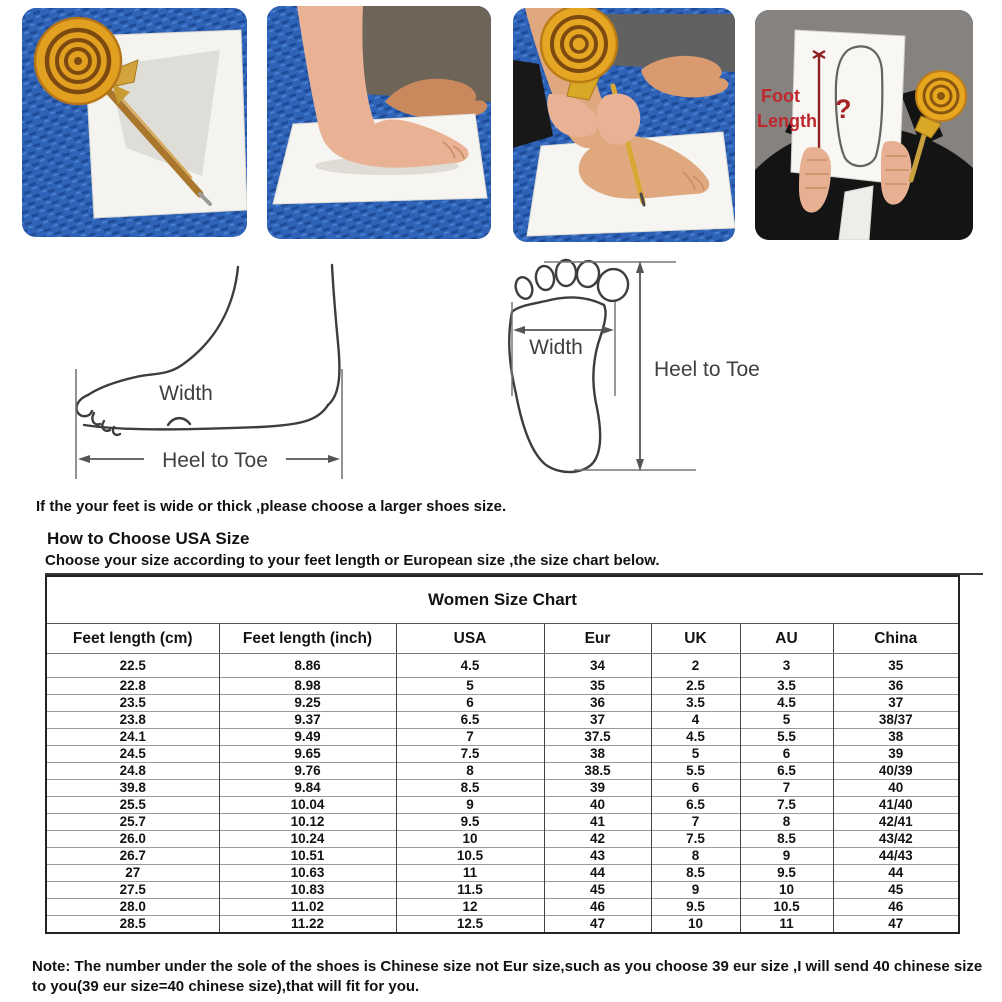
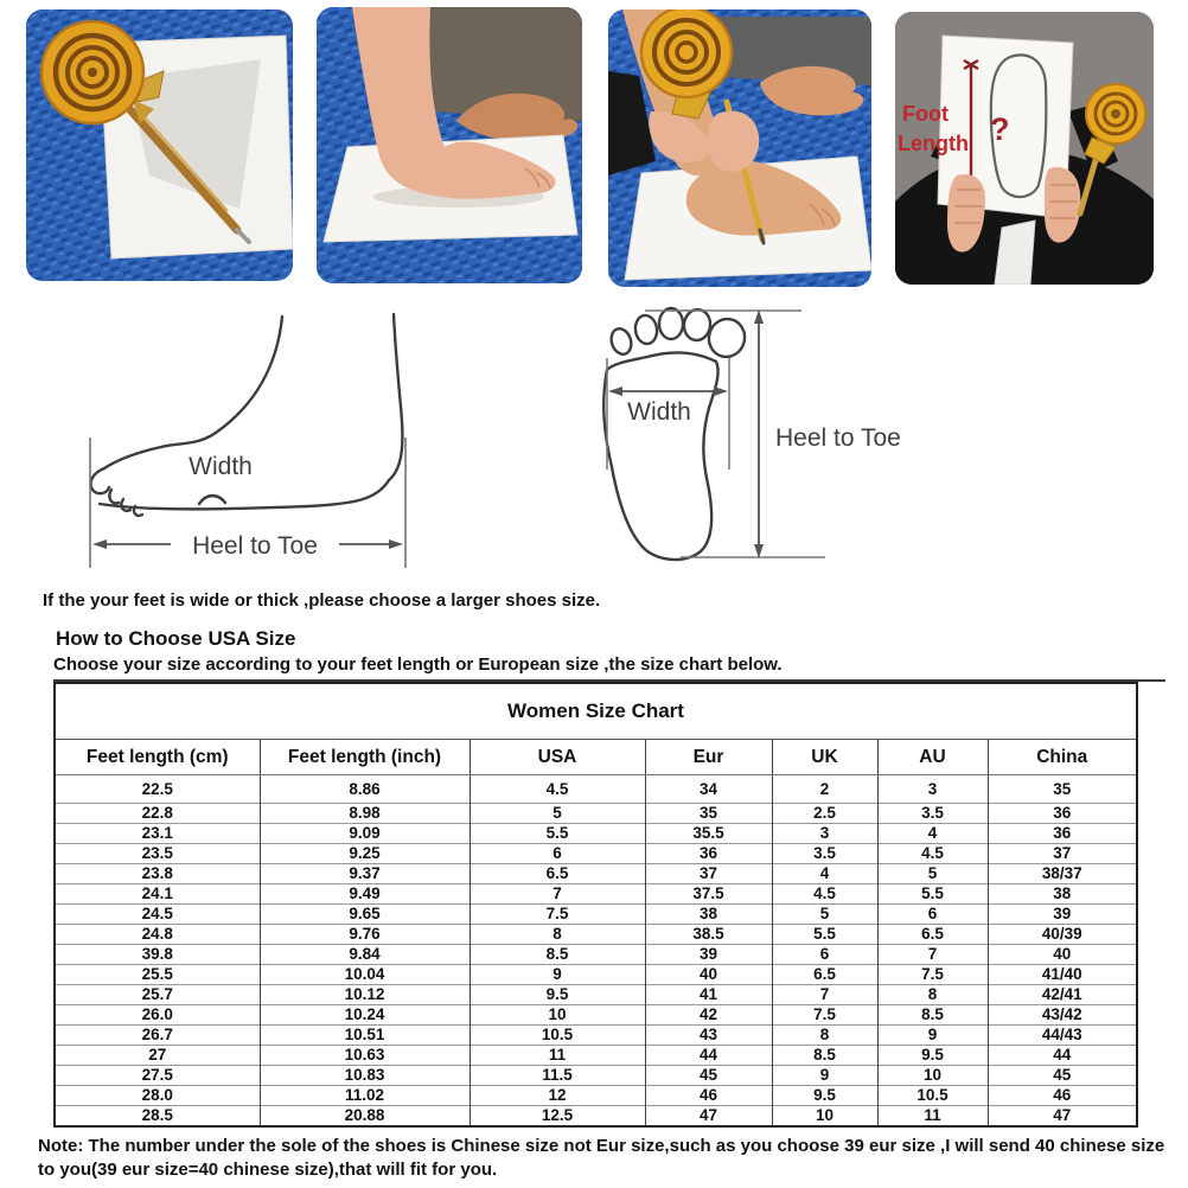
  ?
  Foot
  Length
  Width
  Heel to Toe
  Width
  Heel to Toe
  If the your feet is wide or thick ,please choose a larger shoes size.
  How to Choose USA Size
  Choose your size according to your feet length or European size ,the size chart below.
  Women Size Chart
  Feet length (cm)	Feet length (inch)	USA	Eur	UK	AU	China
  22.5	8.86	4.5	34	2	3	35
  22.8	8.98	5	35	2.5	3.5	36
+ 23.1	9.09	5.5	35.5	3	4	36
  23.5	9.25	6	36	3.5	4.5	37
  23.8	9.37	6.5	37	4	5	38/37
  24.1	9.49	7	37.5	4.5	5.5	38
  24.5	9.65	7.5	38	5	6	39
  24.8	9.76	8	38.5	5.5	6.5	40/39
  39.8	9.84	8.5	39	6	7	40
  25.5	10.04	9	40	6.5	7.5	41/40
  25.7	10.12	9.5	41	7	8	42/41
  26.0	10.24	10	42	7.5	8.5	43/42
  26.7	10.51	10.5	43	8	9	44/43
  27	10.63	11	44	8.5	9.5	44
  27.5	10.83	11.5	45	9	10	45
  28.0	11.02	12	46	9.5	10.5	46
- 28.5	11.22	12.5	47	10	11	47
+ 28.5	20.88	12.5	47	10	11	47
  Note: The number under the sole of the shoes is Chinese size not Eur size,such as you choose 39 eur size ,I will send 40 chinese size to you(39 eur size=40 chinese size),that will fit for you.
